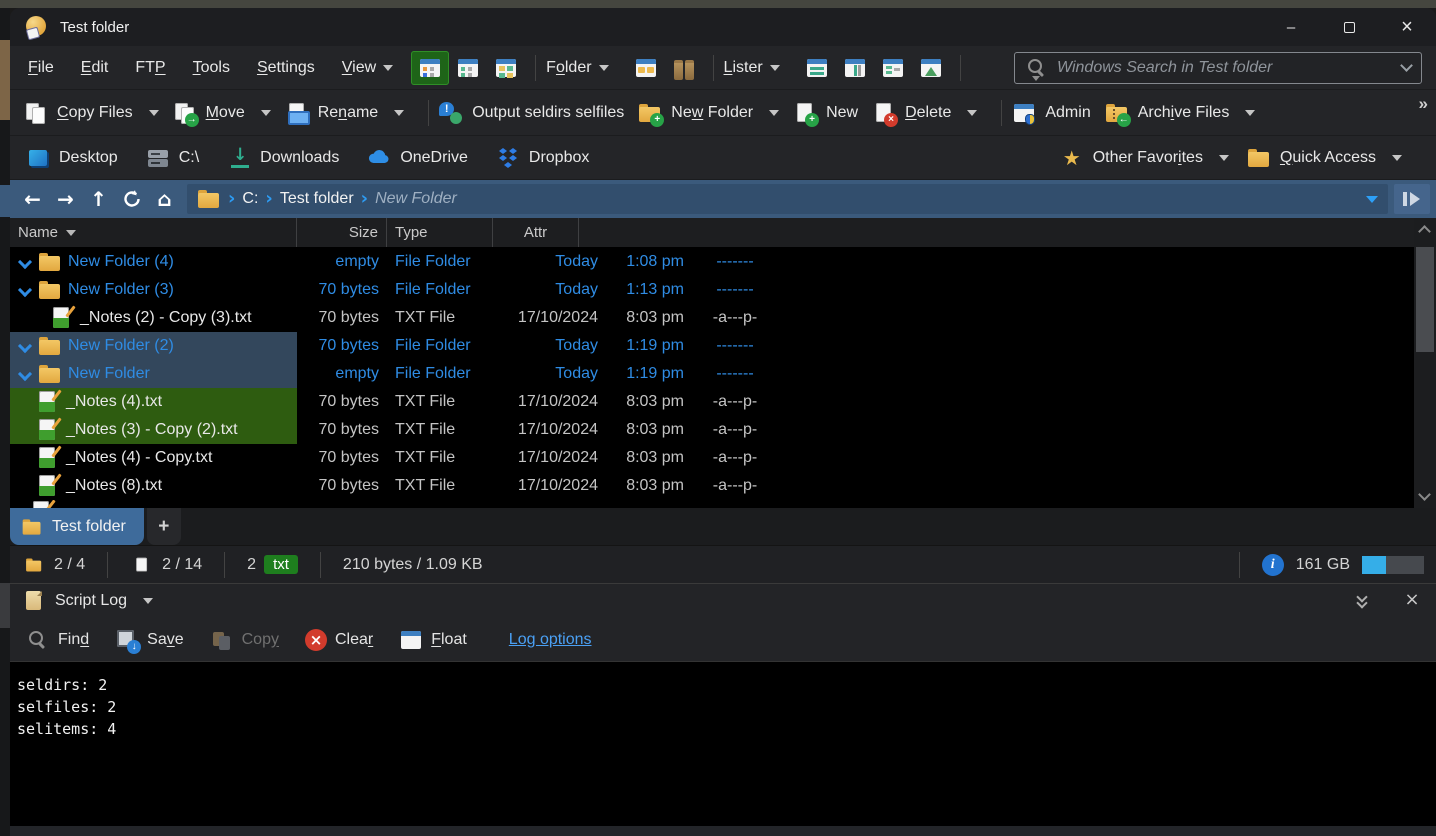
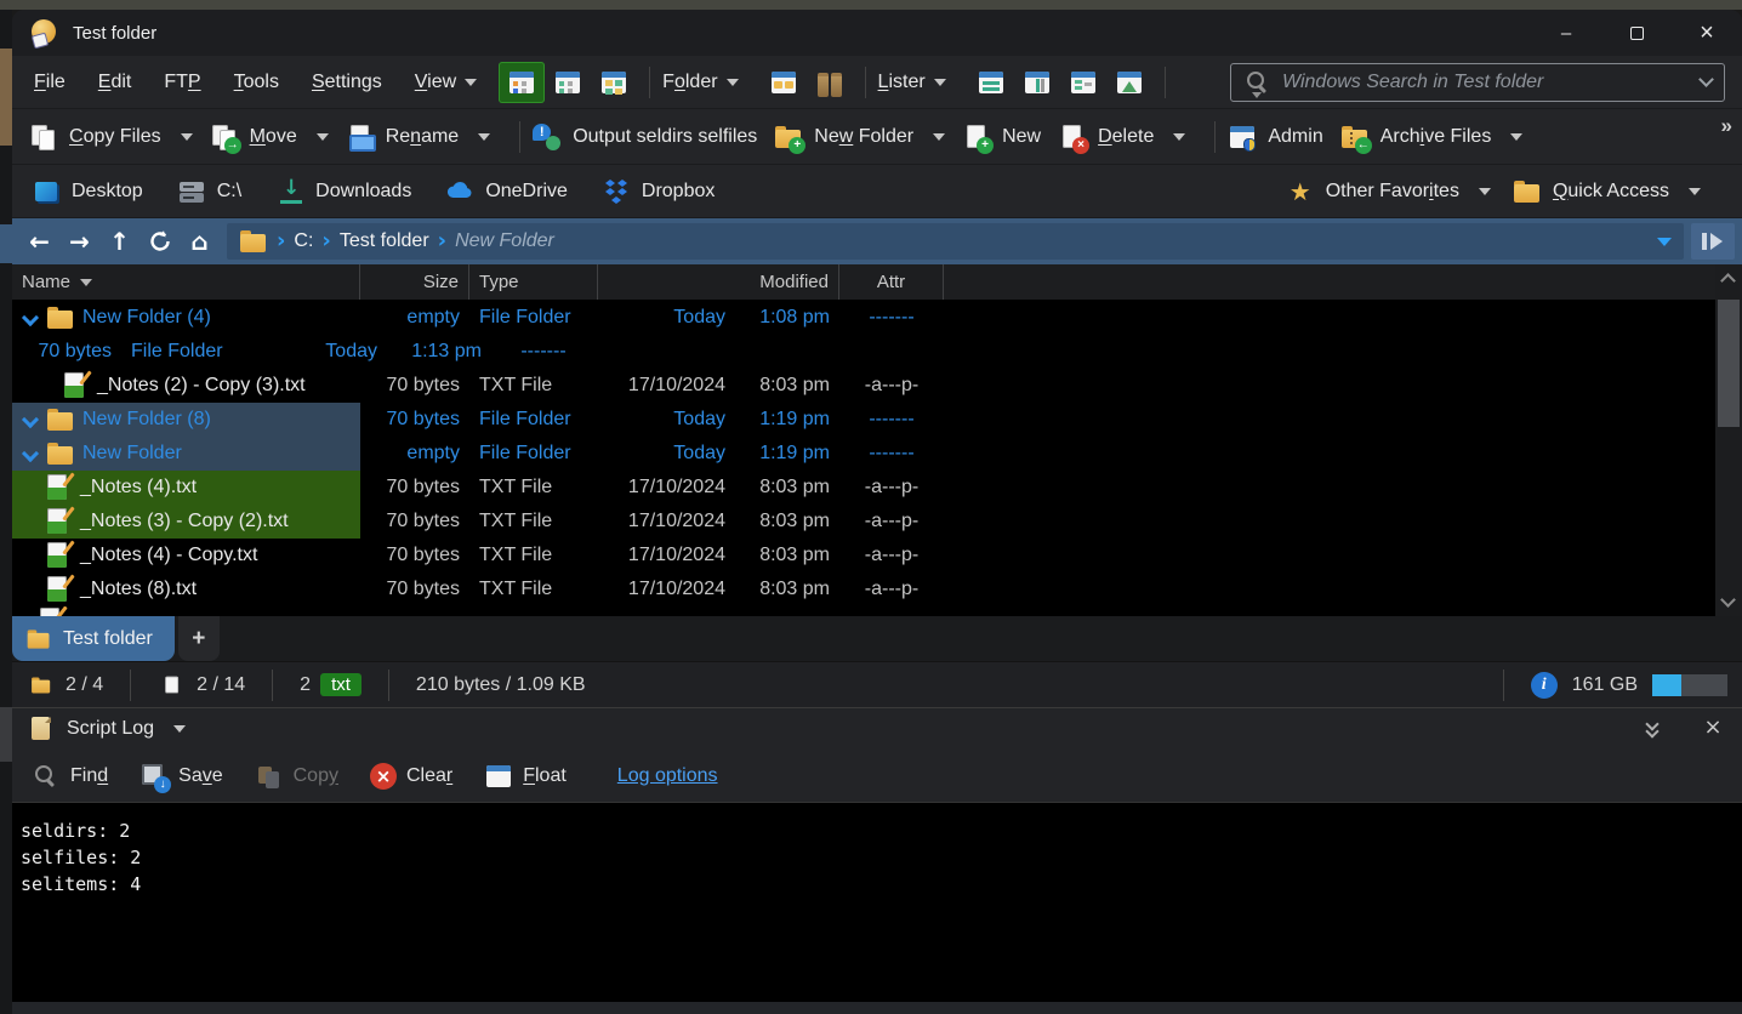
  Test folder
  –
  ×
  File
  Edit
  FTP
  Tools
  Settings
  View
  Folder
  Lister
  Windows Search in Test folder
  »
  Copy Files
  →
  Move
  Rename
  !
  Output seldirs selfiles
  +
  New Folder
  +
  New
  ×
  Delete
  Admin
  ←
  Archive Files
  Desktop
  C:\
  ↓
  Downloads
  OneDrive
  Dropbox
  ★
  Other Favorites
  Quick Access
  ←
  →
  ↑
  ⌂
  ›
  C:
  ›
  Test folder
  ›
  New Folder
  Name
  Size
  Type
+ Modified
  Attr
  New Folder (4)
  empty
  File Folder
  Today
  1:08 pm
  -------
- New Folder (3)
  70 bytes
  File Folder
  Today
  1:13 pm
  -------
  _Notes (2) - Copy (3).txt
  70 bytes
  TXT File
  17/10/2024
  8:03 pm
  -a---p-
- New Folder (2)
+ New Folder (8)
  70 bytes
  File Folder
  Today
  1:19 pm
  -------
  New Folder
  empty
  File Folder
  Today
  1:19 pm
  -------
  _Notes (4).txt
  70 bytes
  TXT File
  17/10/2024
  8:03 pm
  -a---p-
  _Notes (3) - Copy (2).txt
  70 bytes
  TXT File
  17/10/2024
  8:03 pm
  -a---p-
  _Notes (4) - Copy.txt
  70 bytes
  TXT File
  17/10/2024
  8:03 pm
  -a---p-
  _Notes (8).txt
  70 bytes
  TXT File
  17/10/2024
  8:03 pm
  -a---p-
  Test folder
  +
  2 / 4
  2 / 14
  2
  txt
  210 bytes / 1.09 KB
  i
  161 GB
  Script Log
  ×
  Find
  ↓
  Save
  Copy
  ×
  Clear
  Float
  Log options
  seldirs: 2
  selfiles: 2
  selitems: 4
